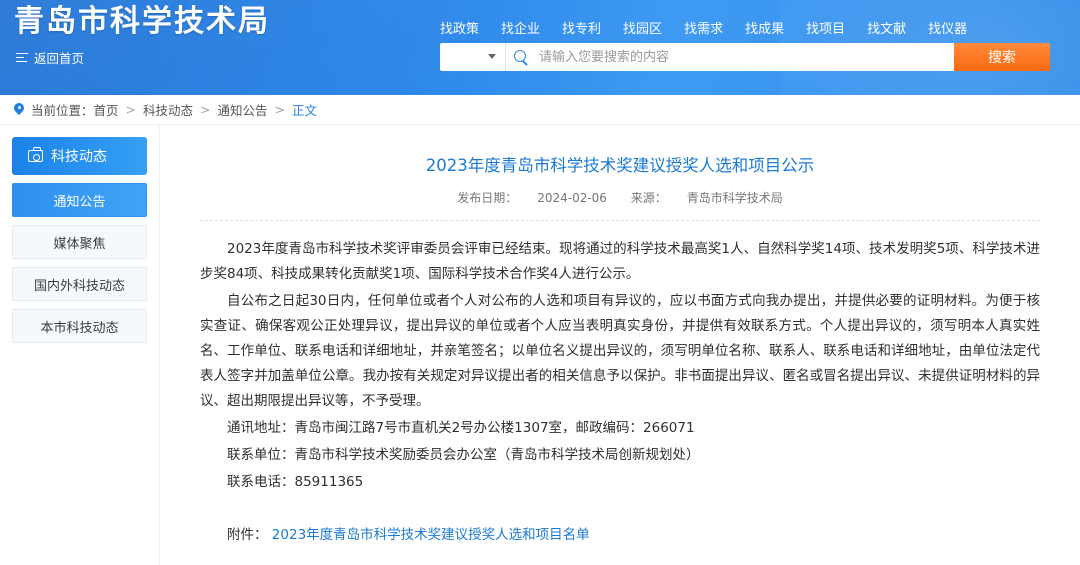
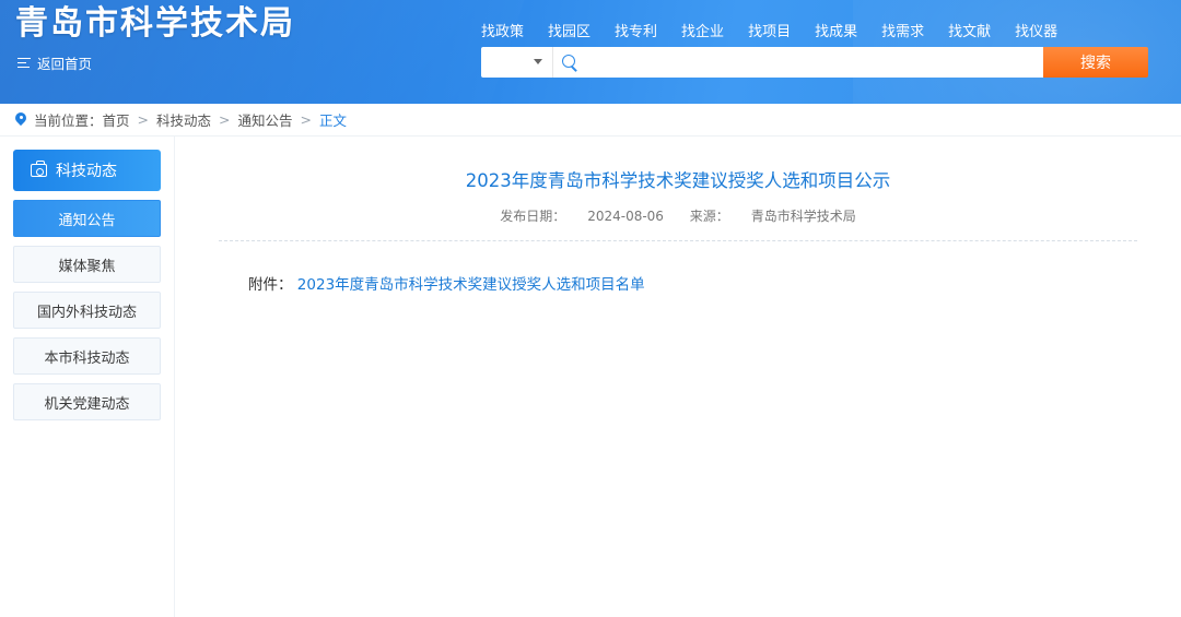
  青岛市科学技术局
  返回首页
  找政策
- 找企业
+ 找园区
  找专利
- 找园区
+ 找企业
- 找需求
+ 找项目
  找成果
- 找项目
+ 找需求
  找文献
  找仪器
- 请输入您要搜索的内容
  搜索
  当前位置：
  首页
  >
  科技动态
  >
  通知公告
  >
  正文
  科技动态
  通知公告
  媒体聚焦
  国内外科技动态
  本市科技动态
+ 机关党建动态
  2023年度青岛市科学技术奖建议授奖人选和项目公示
- 发布日期： 2024-02-06 来源： 青岛市科学技术局
+ 发布日期： 2024-08-06 来源： 青岛市科学技术局
- 2023年度青岛市科学技术奖评审委员会评审已经结束。现将通过的科学技术最高奖1人、自然科学奖14项、技术发明奖5项、科学技术进步奖84项、科技成果转化贡献奖1项、国际科学技术合作奖4人进行公示。
- 自公布之日起30日内，任何单位或者个人对公布的人选和项目有异议的，应以书面方式向我办提出，并提供必要的证明材料。为便于核实查证、确保客观公正处理异议，提出异议的单位或者个人应当表明真实身份，并提供有效联系方式。个人提出异议的，须写明本人真实姓名、工作单位、联系电话和详细地址，并亲笔签名；以单位名义提出异议的，须写明单位名称、联系人、联系电话和详细地址，由单位法定代表人签字并加盖单位公章。我办按有关规定对异议提出者的相关信息予以保护。非书面提出异议、匿名或冒名提出异议、未提供证明材料的异议、超出期限提出异议等，不予受理。
- 通讯地址：青岛市闽江路7号市直机关2号办公楼1307室，邮政编码：266071
- 联系单位：青岛市科学技术奖励委员会办公室（青岛市科学技术局创新规划处）
- 联系电话：85911365
  附件： 2023年度青岛市科学技术奖建议授奖人选和项目名单
